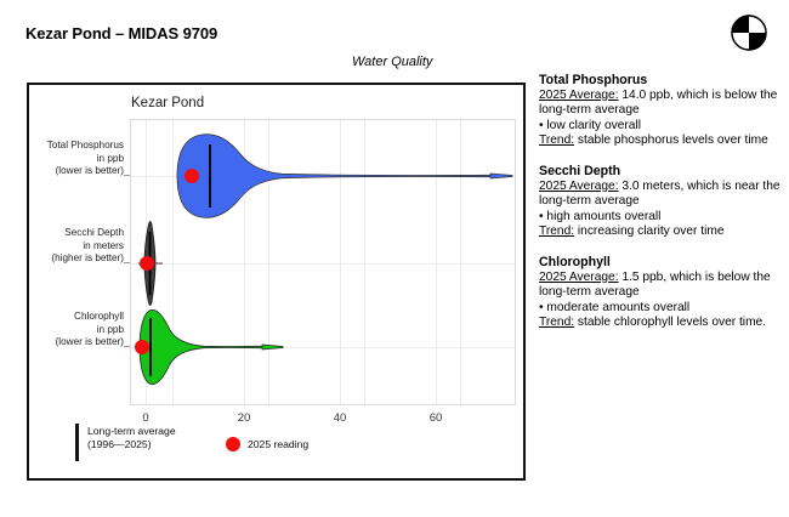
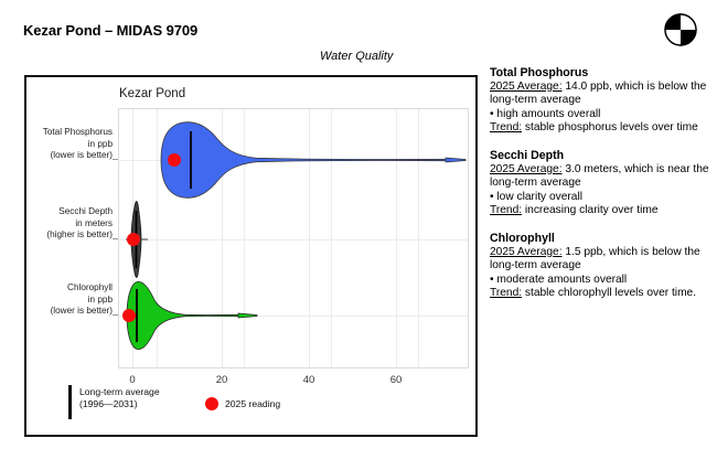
  Kezar Pond – MIDAS 9709
  Water Quality
  Kezar Pond
  Total Phosphorus
  in ppb
  (lower is better)
  Secchi Depth
  in meters
  (higher is better)
  Chlorophyll
  in ppb
  (lower is better)
  0
  20
  40
  60
  Long-term average
- (1996—2025)
+ (1996—2031)
  2025 reading
  Total Phosphorus
  2025 Average: 14.0 ppb, which is below the long-term average
- • low clarity overall
+ • high amounts overall
  Trend: stable phosphorus levels over time
  Secchi Depth
  2025 Average: 3.0 meters, which is near the long-term average
- • high amounts overall
+ • low clarity overall
  Trend: increasing clarity over time
  Chlorophyll
  2025 Average: 1.5 ppb, which is below the long-term average
  • moderate amounts overall
  Trend: stable chlorophyll levels over time.
